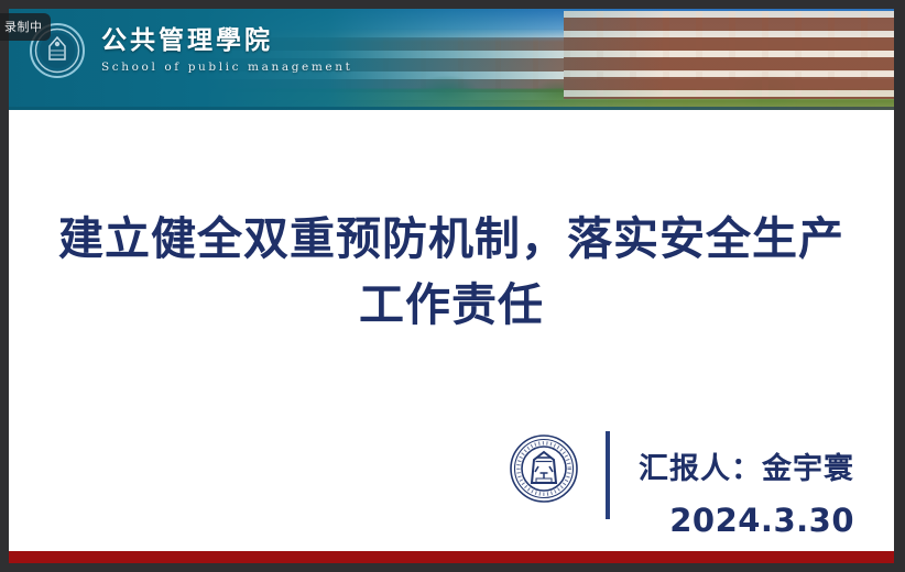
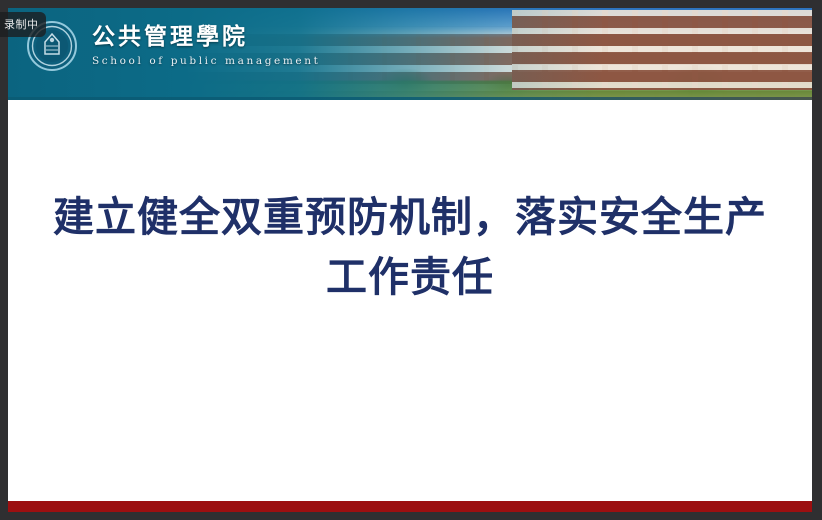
  录制中
  公共管理學院
  School of public management
  建立健全双重预防机制，落实安全生产
  工作责任
- 汇报人：金宇寰
- 2024.3.30
